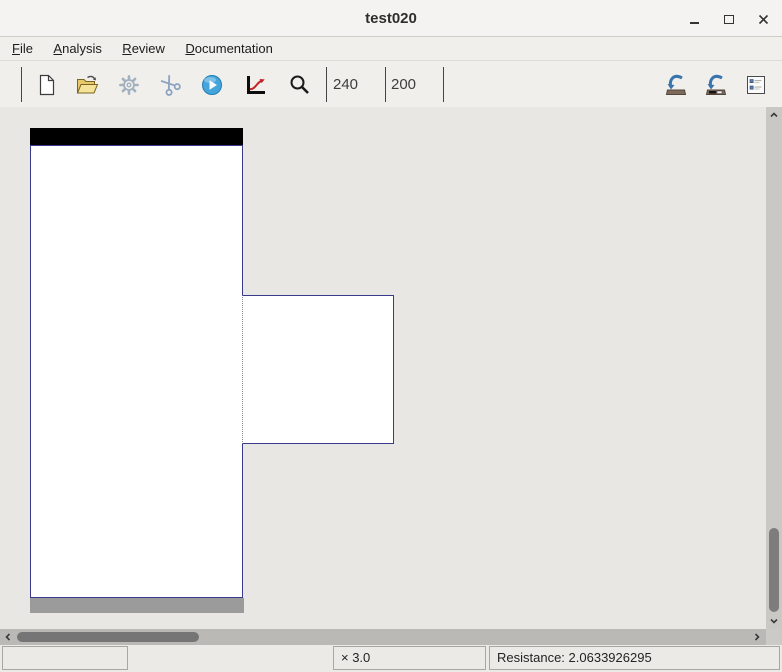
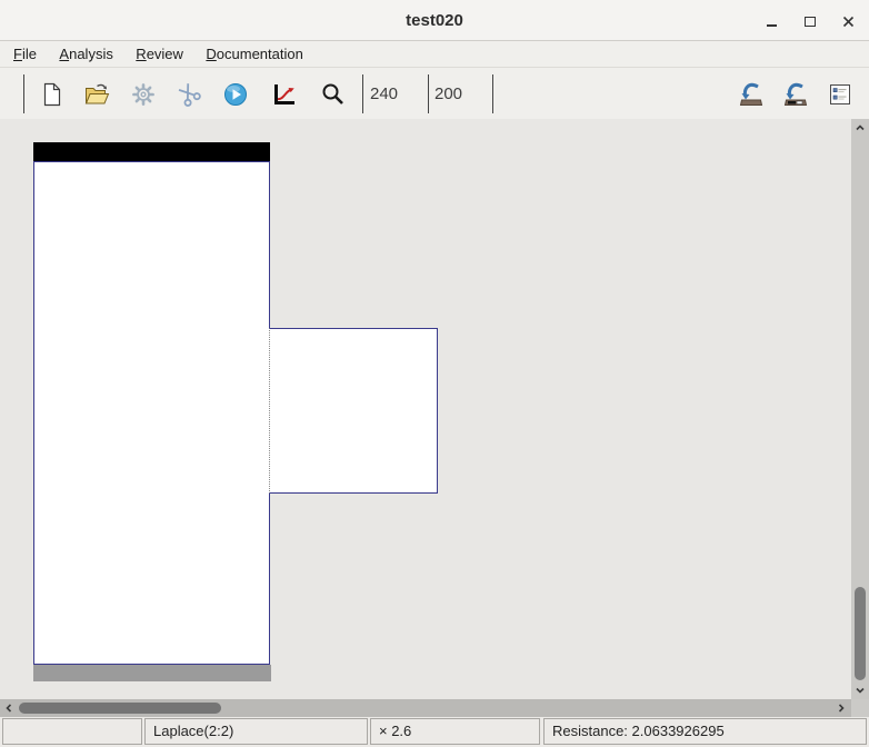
  test020
  File Analysis Review Documentation
  240
  200
+ Laplace(2:2)
- × 3.0
+ × 2.6
  Resistance: 2.0633926295
